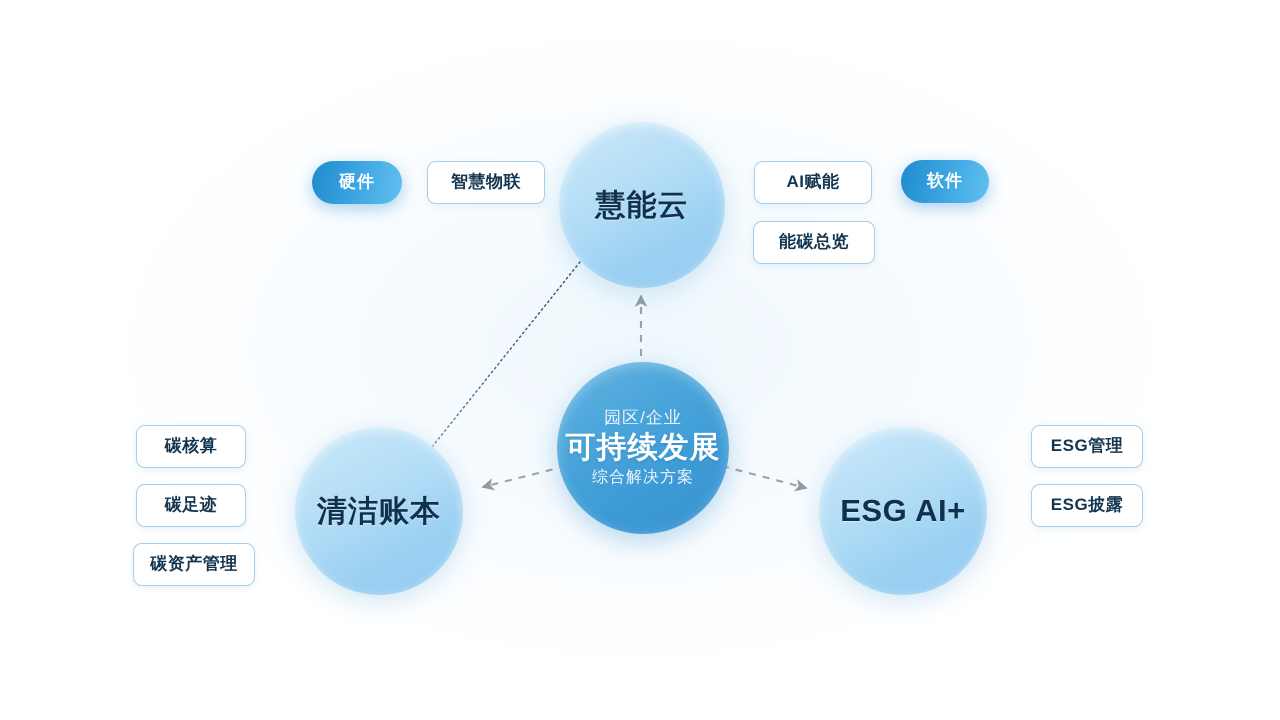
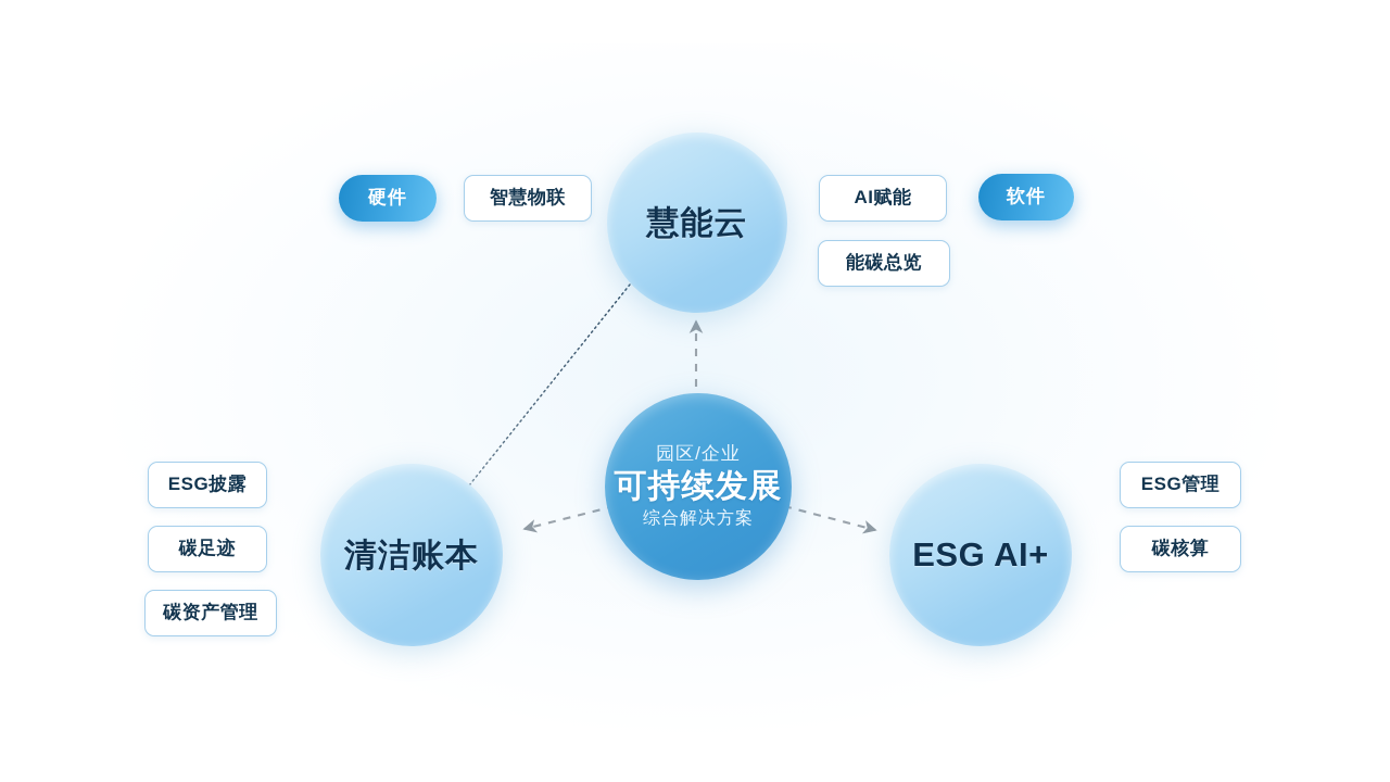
  慧能云
  清洁账本
  ESG AI+
  园区/企业
  可持续发展
  综合解决方案
  硬件
  智慧物联
  AI赋能
  软件
  能碳总览
- 碳核算
+ ESG披露
  碳足迹
  碳资产管理
  ESG管理
- ESG披露
+ 碳核算
